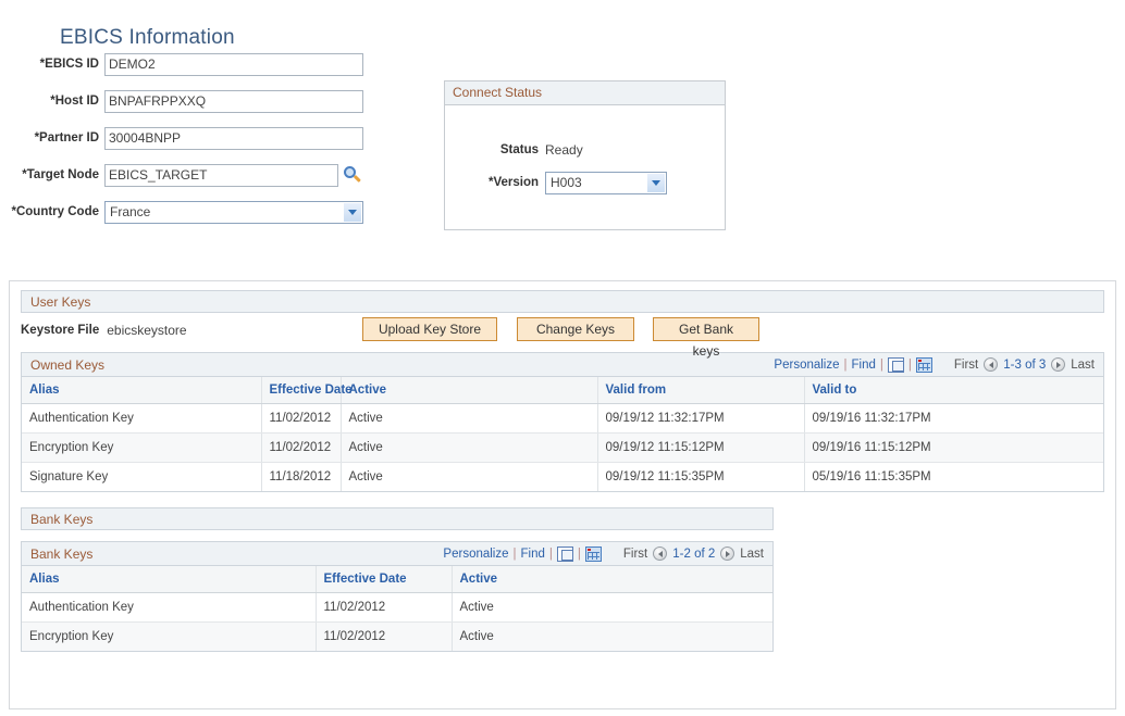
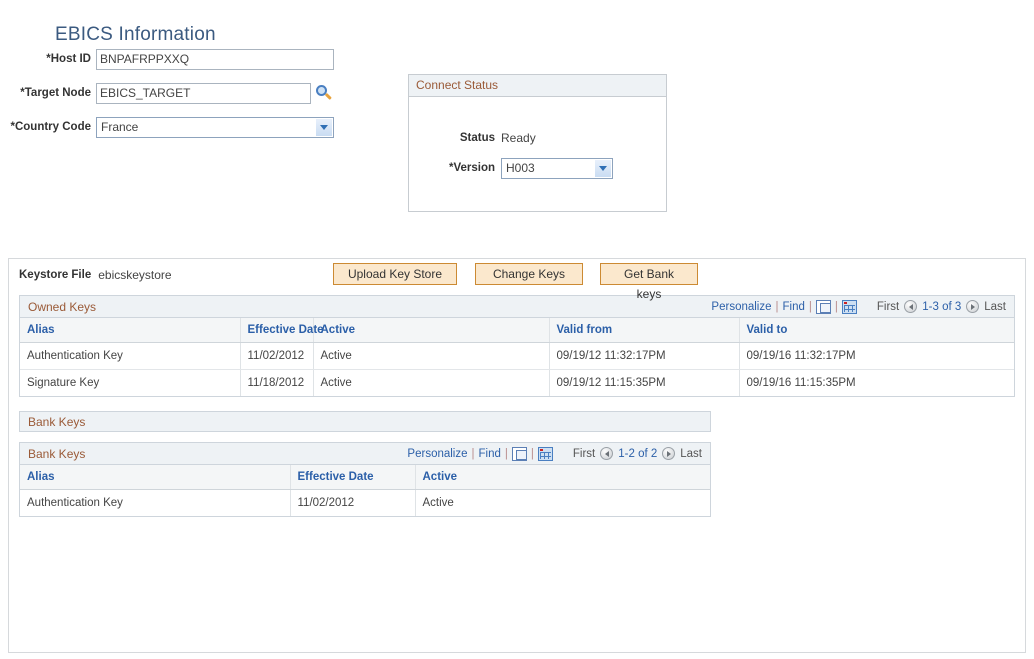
  EBICS Information
- *EBICS ID
- DEMO2
  *Host ID
  BNPAFRPPXXQ
- *Partner ID
- 30004BNPP
  *Target Node
  EBICS_TARGET
  *Country Code
  France
  Connect Status
  Status
  Ready
  *Version
  H003
- User Keys
  Keystore File
  ebicskeystore
  Upload Key Store
  Change Keys
  Get Bank keys
  Owned Keys
  Personalize
  |
  Find
  |
  |
  First
  1-3 of 3
  Last
  Alias	Effective Dat	Active	Valid from	Valid to
  Authentication Key	11/02/2012	Active	09/19/12 11:32:17PM	09/19/16 11:32:17PM
- Encryption Key	11/02/2012	Active	09/19/12 11:15:12PM	09/19/16 11:15:12PM
- Signature Key	11/18/2012	Active	09/19/12 11:15:35PM	05/19/16 11:15:35PM
+ Signature Key	11/18/2012	Active	09/19/12 11:15:35PM	09/19/16 11:15:35PM
  Bank Keys
  Bank Keys
  Personalize
  |
  Find
  |
  |
  First
  1-2 of 2
  Last
  Alias	Effective Date	Active
  Authentication Key	11/02/2012	Active
- Encryption Key	11/02/2012	Active
